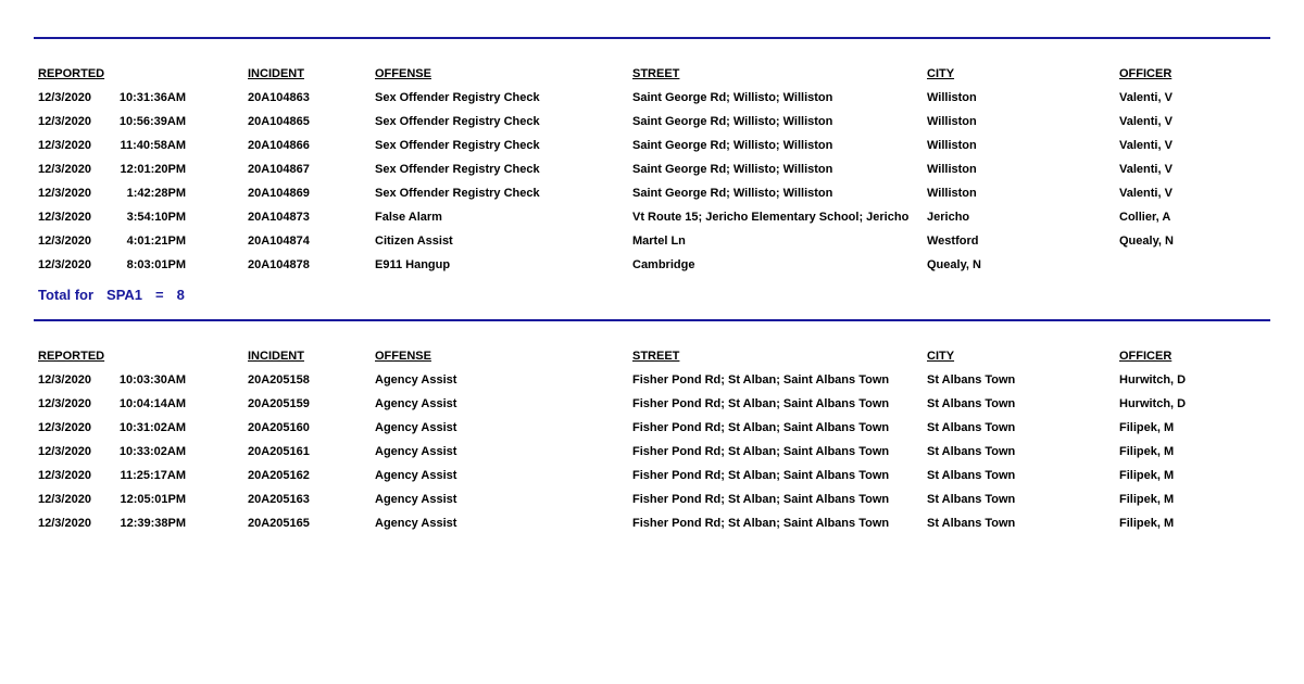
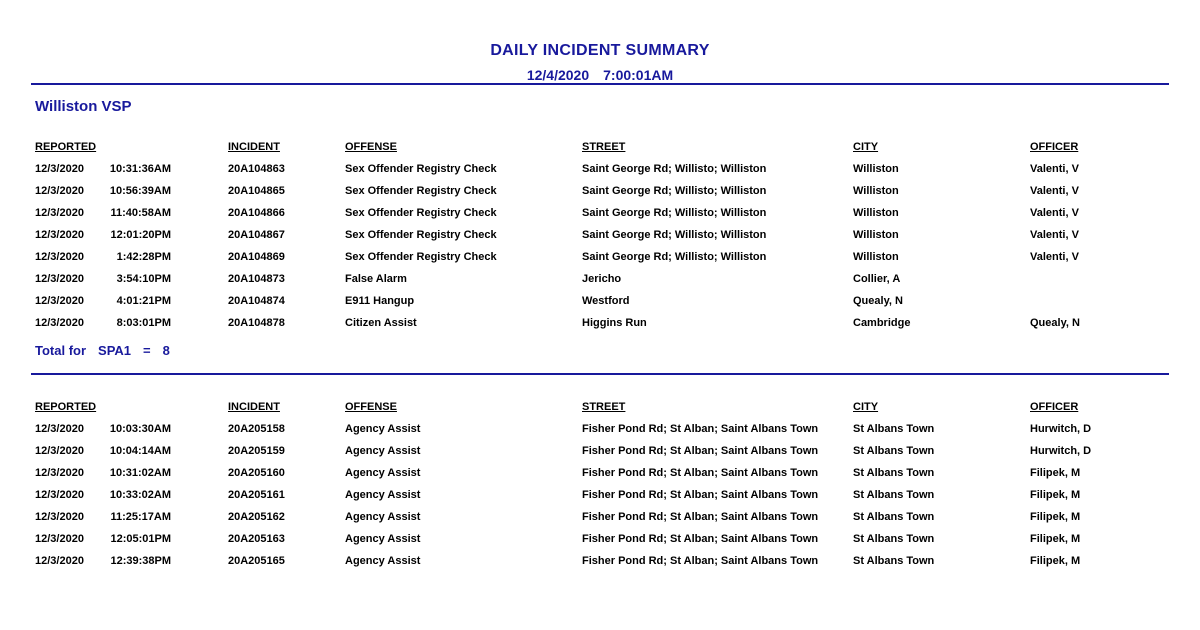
+ DAILY INCIDENT SUMMARY
+ 12/4/2020 7:00:01AM
+ Williston VSP
  REPORTED
  INCIDENT
  OFFENSE
  STREET
  CITY
  OFFICER
  12/3/2020 10:31:36AM
  20A104863
  Sex Offender Registry Check
  Saint George Rd; Willisto; Williston
  Williston
  Valenti, V
  12/3/2020 10:56:39AM
  20A104865
  Sex Offender Registry Check
  Saint George Rd; Willisto; Williston
  Williston
  Valenti, V
  12/3/2020 11:40:58AM
  20A104866
  Sex Offender Registry Check
  Saint George Rd; Willisto; Williston
  Williston
  Valenti, V
  12/3/2020 12:01:20PM
  20A104867
  Sex Offender Registry Check
  Saint George Rd; Willisto; Williston
  Williston
  Valenti, V
  12/3/2020 1:42:28PM
  20A104869
  Sex Offender Registry Check
  Saint George Rd; Willisto; Williston
  Williston
  Valenti, V
  12/3/2020 3:54:10PM
  20A104873
  False Alarm
- Vt Route 15; Jericho Elementary School; Jericho
  Jericho
  Collier, A
  12/3/2020 4:01:21PM
  20A104874
- Citizen Assist
+ E911 Hangup
- Martel Ln
  Westford
  Quealy, N
  12/3/2020 8:03:01PM
  20A104878
- E911 Hangup
+ Citizen Assist
+ Higgins Run
  Cambridge
  Quealy, N
  Total for SPA1 = 8
  REPORTED
  INCIDENT
  OFFENSE
  STREET
  CITY
  OFFICER
  12/3/2020 10:03:30AM
  20A205158
  Agency Assist
  Fisher Pond Rd; St Alban; Saint Albans Town
  St Albans Town
  Hurwitch, D
  12/3/2020 10:04:14AM
  20A205159
  Agency Assist
  Fisher Pond Rd; St Alban; Saint Albans Town
  St Albans Town
  Hurwitch, D
  12/3/2020 10:31:02AM
  20A205160
  Agency Assist
  Fisher Pond Rd; St Alban; Saint Albans Town
  St Albans Town
  Filipek, M
  12/3/2020 10:33:02AM
  20A205161
  Agency Assist
  Fisher Pond Rd; St Alban; Saint Albans Town
  St Albans Town
  Filipek, M
  12/3/2020 11:25:17AM
  20A205162
  Agency Assist
  Fisher Pond Rd; St Alban; Saint Albans Town
  St Albans Town
  Filipek, M
  12/3/2020 12:05:01PM
  20A205163
  Agency Assist
  Fisher Pond Rd; St Alban; Saint Albans Town
  St Albans Town
  Filipek, M
  12/3/2020 12:39:38PM
  20A205165
  Agency Assist
  Fisher Pond Rd; St Alban; Saint Albans Town
  St Albans Town
  Filipek, M
